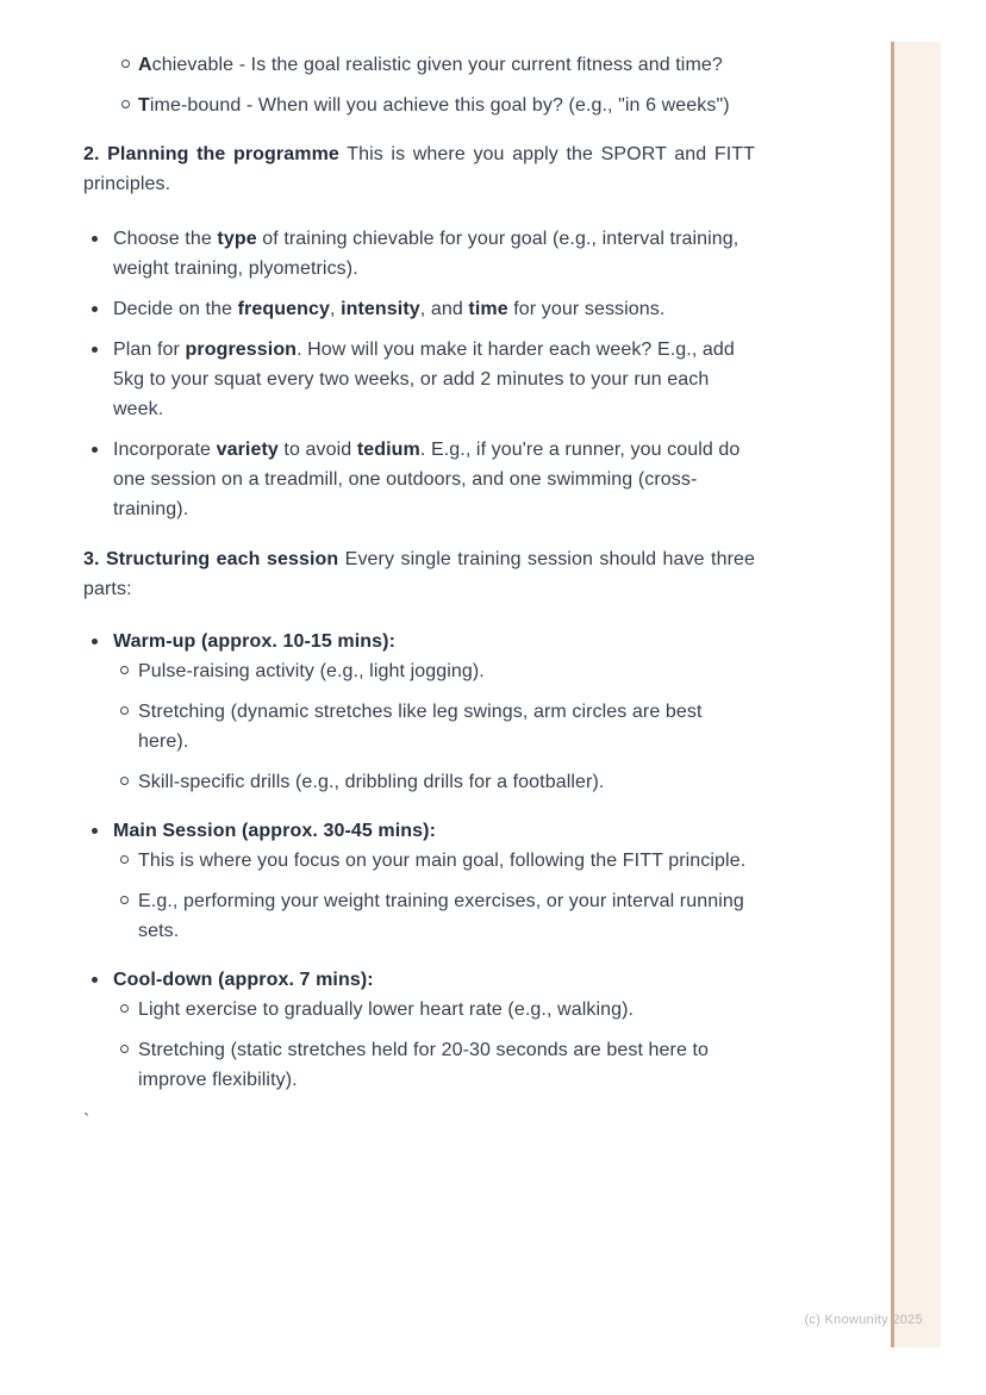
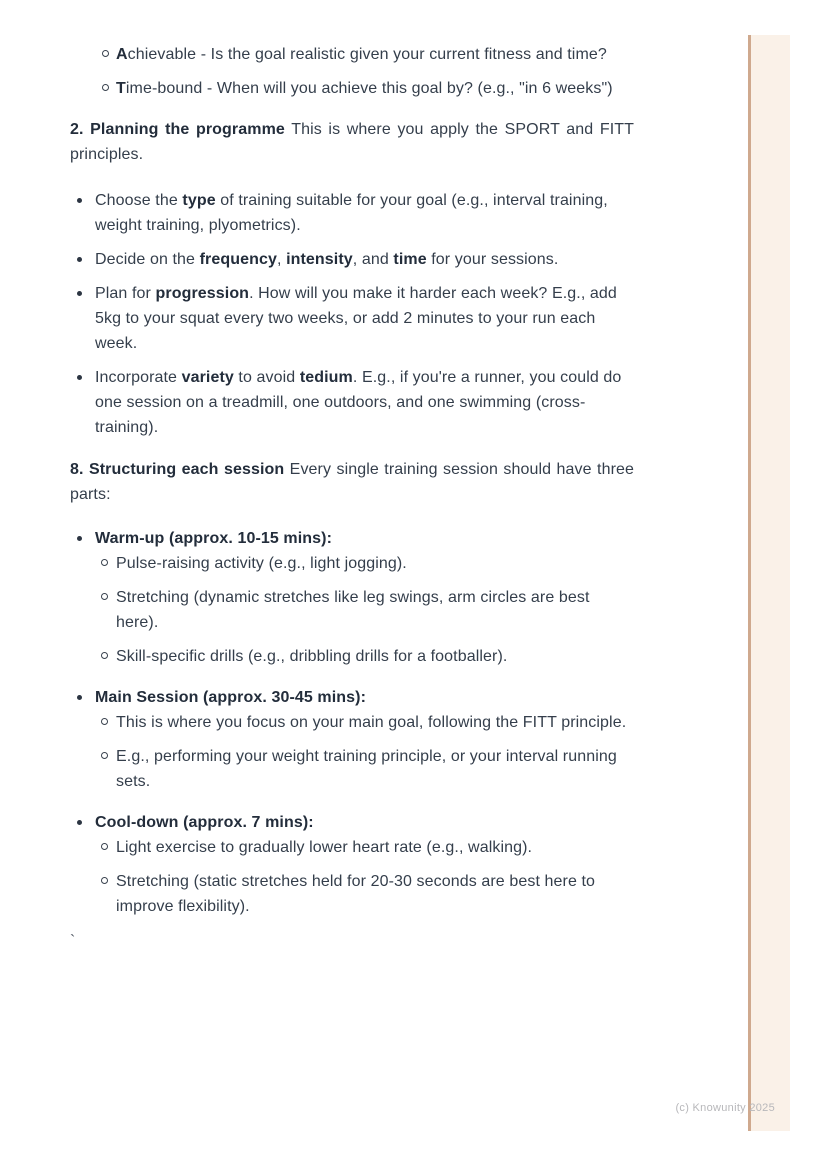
  Achievable - Is the goal realistic given your current fitness and time?
  Time-bound - When will you achieve this goal by? (e.g., "in 6 weeks")
  2. Planning the programme This is where you apply the SPORT and FITT principles.
- Choose the type of training chievable for your goal (e.g., interval training, weight training, plyometrics).
+ Choose the type of training suitable for your goal (e.g., interval training, weight training, plyometrics).
  Decide on the frequency, intensity, and time for your sessions.
  Plan for progression. How will you make it harder each week? E.g., add 5kg to your squat every two weeks, or add 2 minutes to your run each week.
  Incorporate variety to avoid tedium. E.g., if you're a runner, you could do one session on a treadmill, one outdoors, and one swimming (cross-training).
- 3. Structuring each session Every single training session should have three parts:
+ 8. Structuring each session Every single training session should have three parts:
  Warm-up (approx. 10-15 mins):
  Pulse-raising activity (e.g., light jogging).
  Stretching (dynamic stretches like leg swings, arm circles are best here).
  Skill-specific drills (e.g., dribbling drills for a footballer).
  Main Session (approx. 30-45 mins):
  This is where you focus on your main goal, following the FITT principle.
- E.g., performing your weight training exercises, or your interval running sets.
+ E.g., performing your weight training principle, or your interval running sets.
  Cool-down (approx. 7 mins):
  Light exercise to gradually lower heart rate (e.g., walking).
  Stretching (static stretches held for 20-30 seconds are best here to improve flexibility).
  `
  (c) Knowunity 2025
